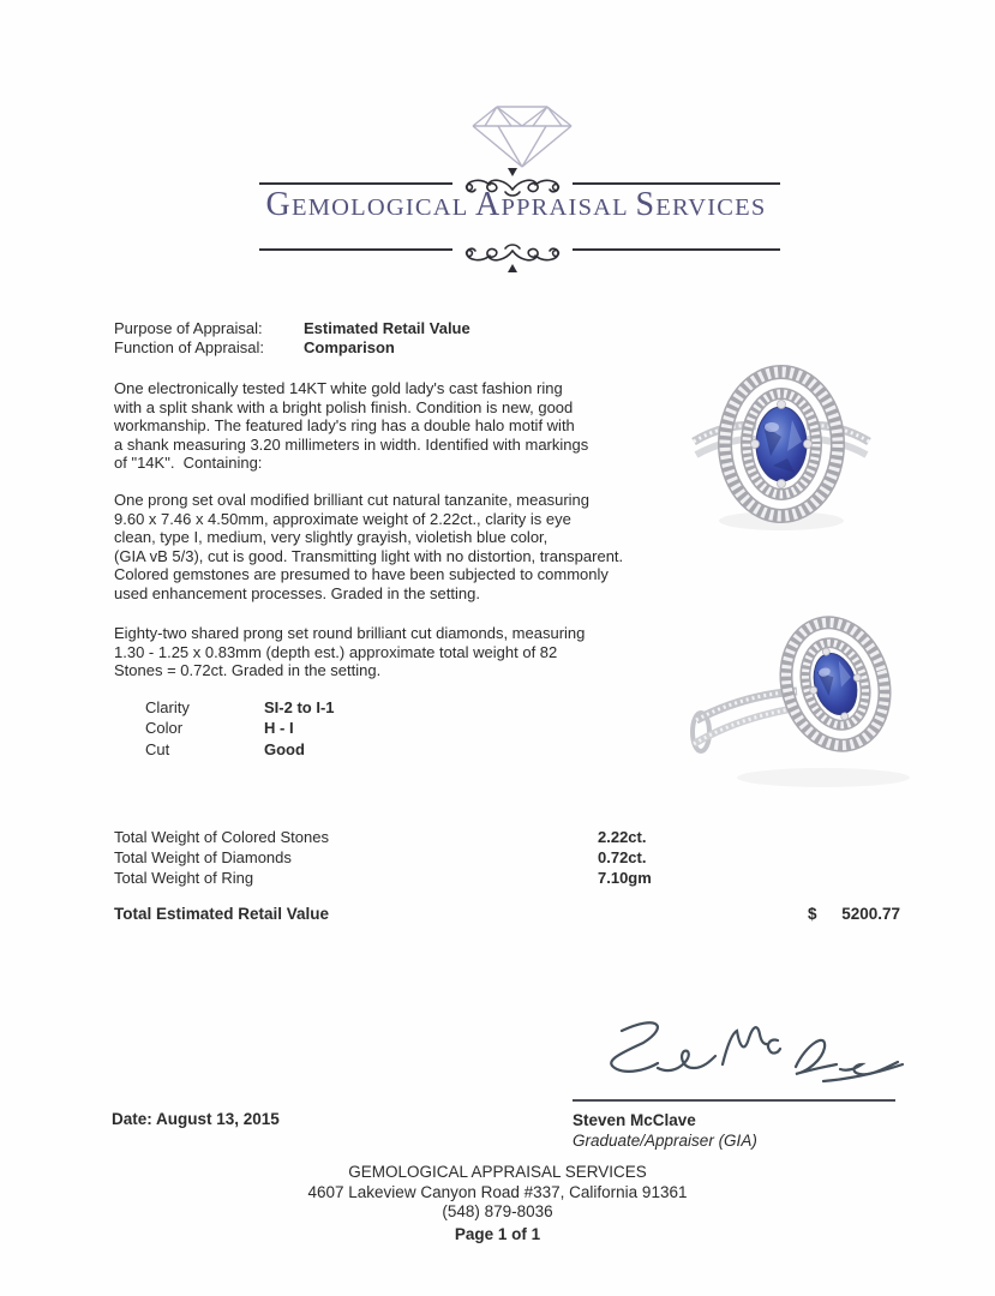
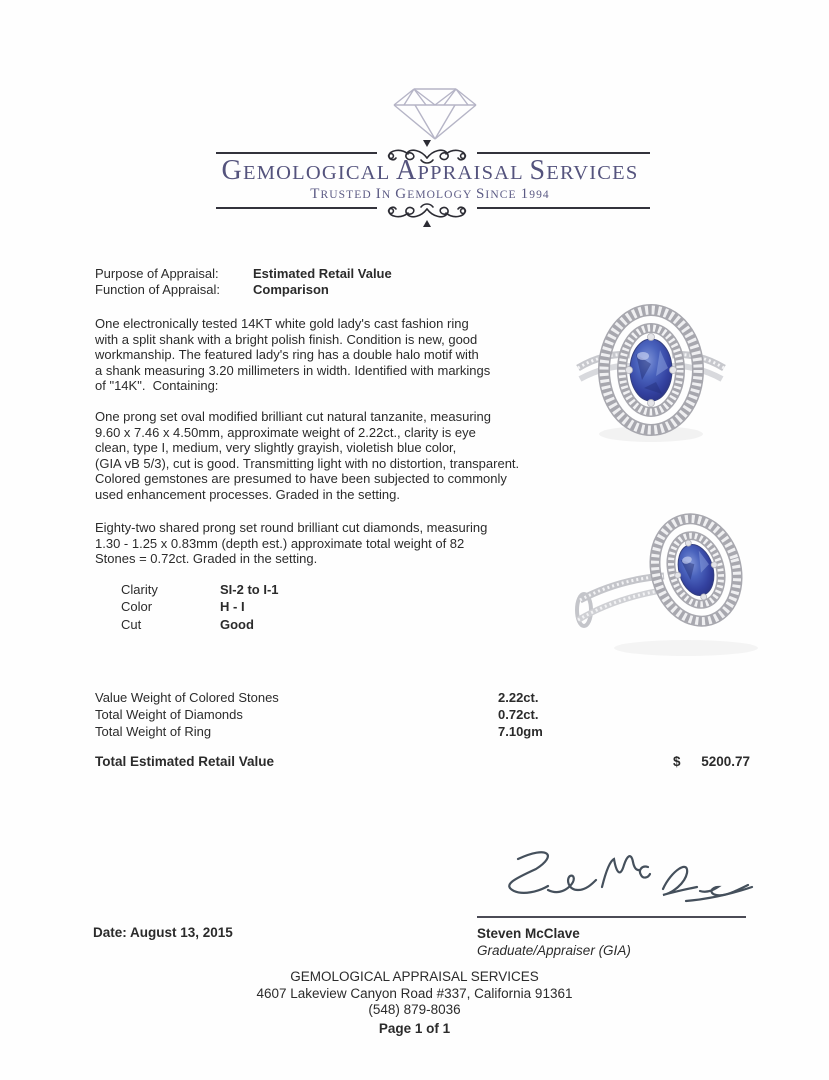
  GEMOLOGICAL APPRAISAL SERVICES
+ TRUSTED IN GEMOLOGY SINCE 1994
  Purpose of Appraisal: Estimated Retail Value
  Function of Appraisal: Comparison
  One electronically tested 14KT white gold lady's cast fashion ring
  with a split shank with a bright polish finish. Condition is new, good
  workmanship. The featured lady's ring has a double halo motif with
  a shank measuring 3.20 millimeters in width. Identified with markings
  of "14K". Containing:
  One prong set oval modified brilliant cut natural tanzanite, measuring
  9.60 x 7.46 x 4.50mm, approximate weight of 2.22ct., clarity is eye
  clean, type I, medium, very slightly grayish, violetish blue color,
  (GIA vB 5/3), cut is good. Transmitting light with no distortion, transparent.
  Colored gemstones are presumed to have been subjected to commonly
  used enhancement processes. Graded in the setting.
  Eighty-two shared prong set round brilliant cut diamonds, measuring
  1.30 - 1.25 x 0.83mm (depth est.) approximate total weight of 82
  Stones = 0.72ct. Graded in the setting.
  Clarity SI-2 to I-1
  Color H - I
  Cut Good
- Total Weight of Colored Stones 2.22ct.
+ Value Weight of Colored Stones 2.22ct.
  Total Weight of Diamonds 0.72ct.
  Total Weight of Ring 7.10gm
  Total Estimated Retail Value
  $
  5200.77
  Date: August 13, 2015
  Steven McClave
  Graduate/Appraiser (GIA)
  GEMOLOGICAL APPRAISAL SERVICES
  4607 Lakeview Canyon Road #337, California 91361
  (548) 879-8036
  Page 1 of 1
